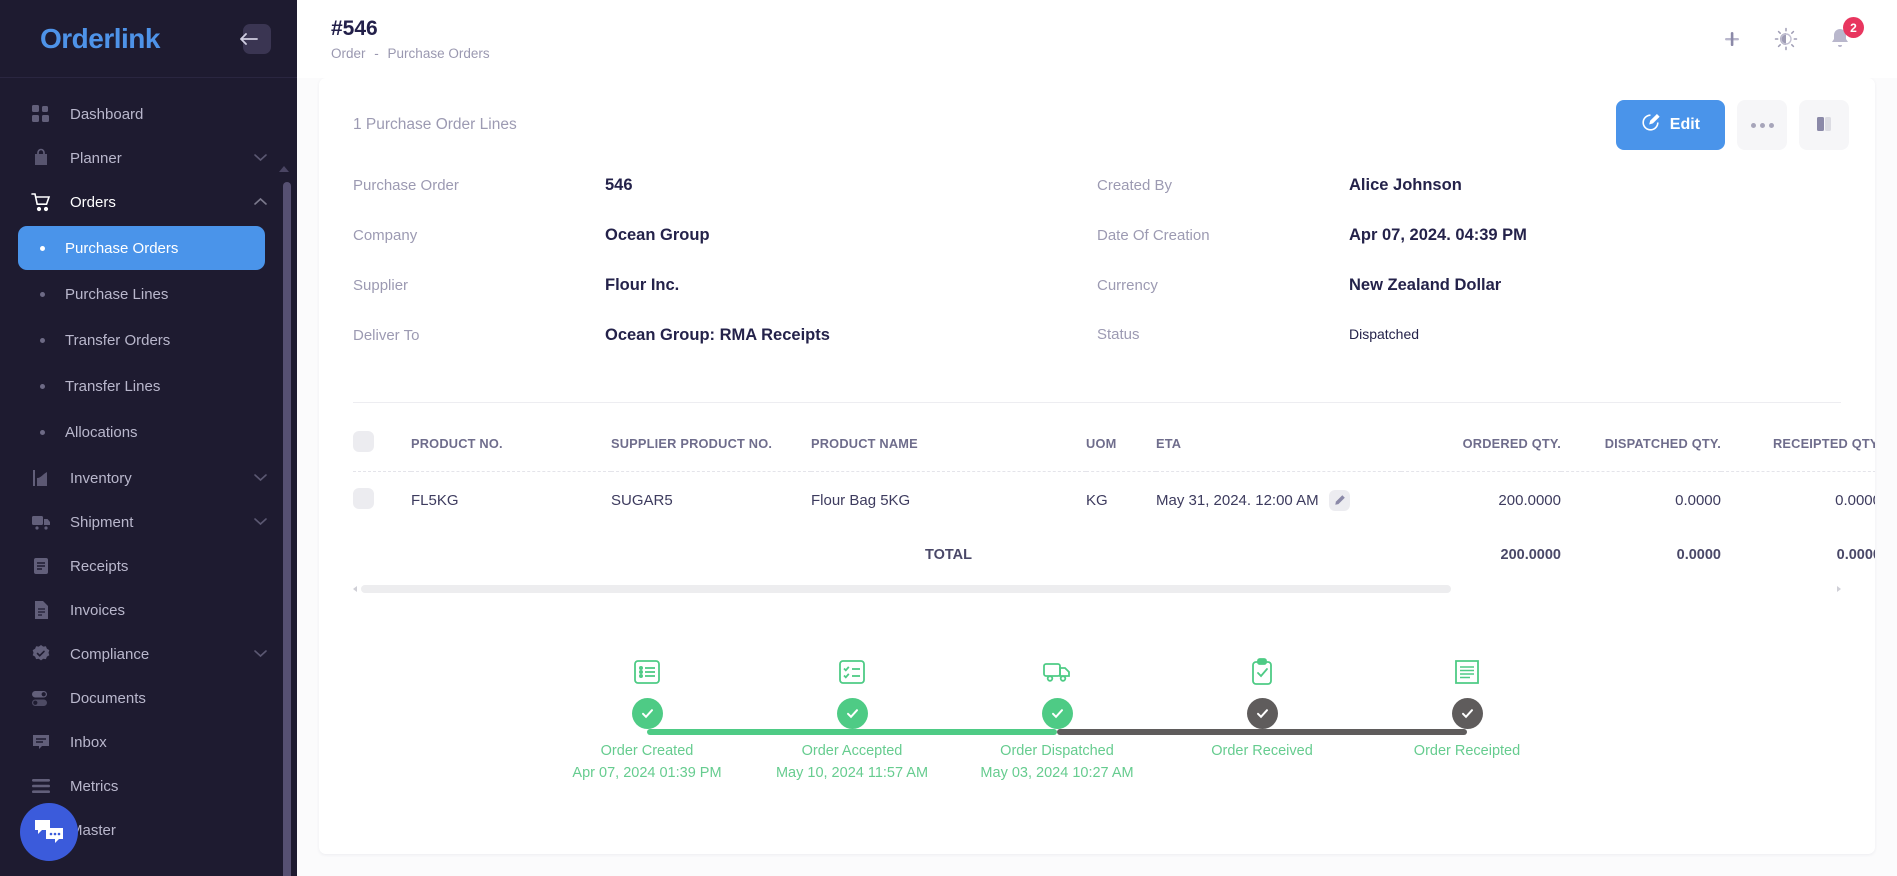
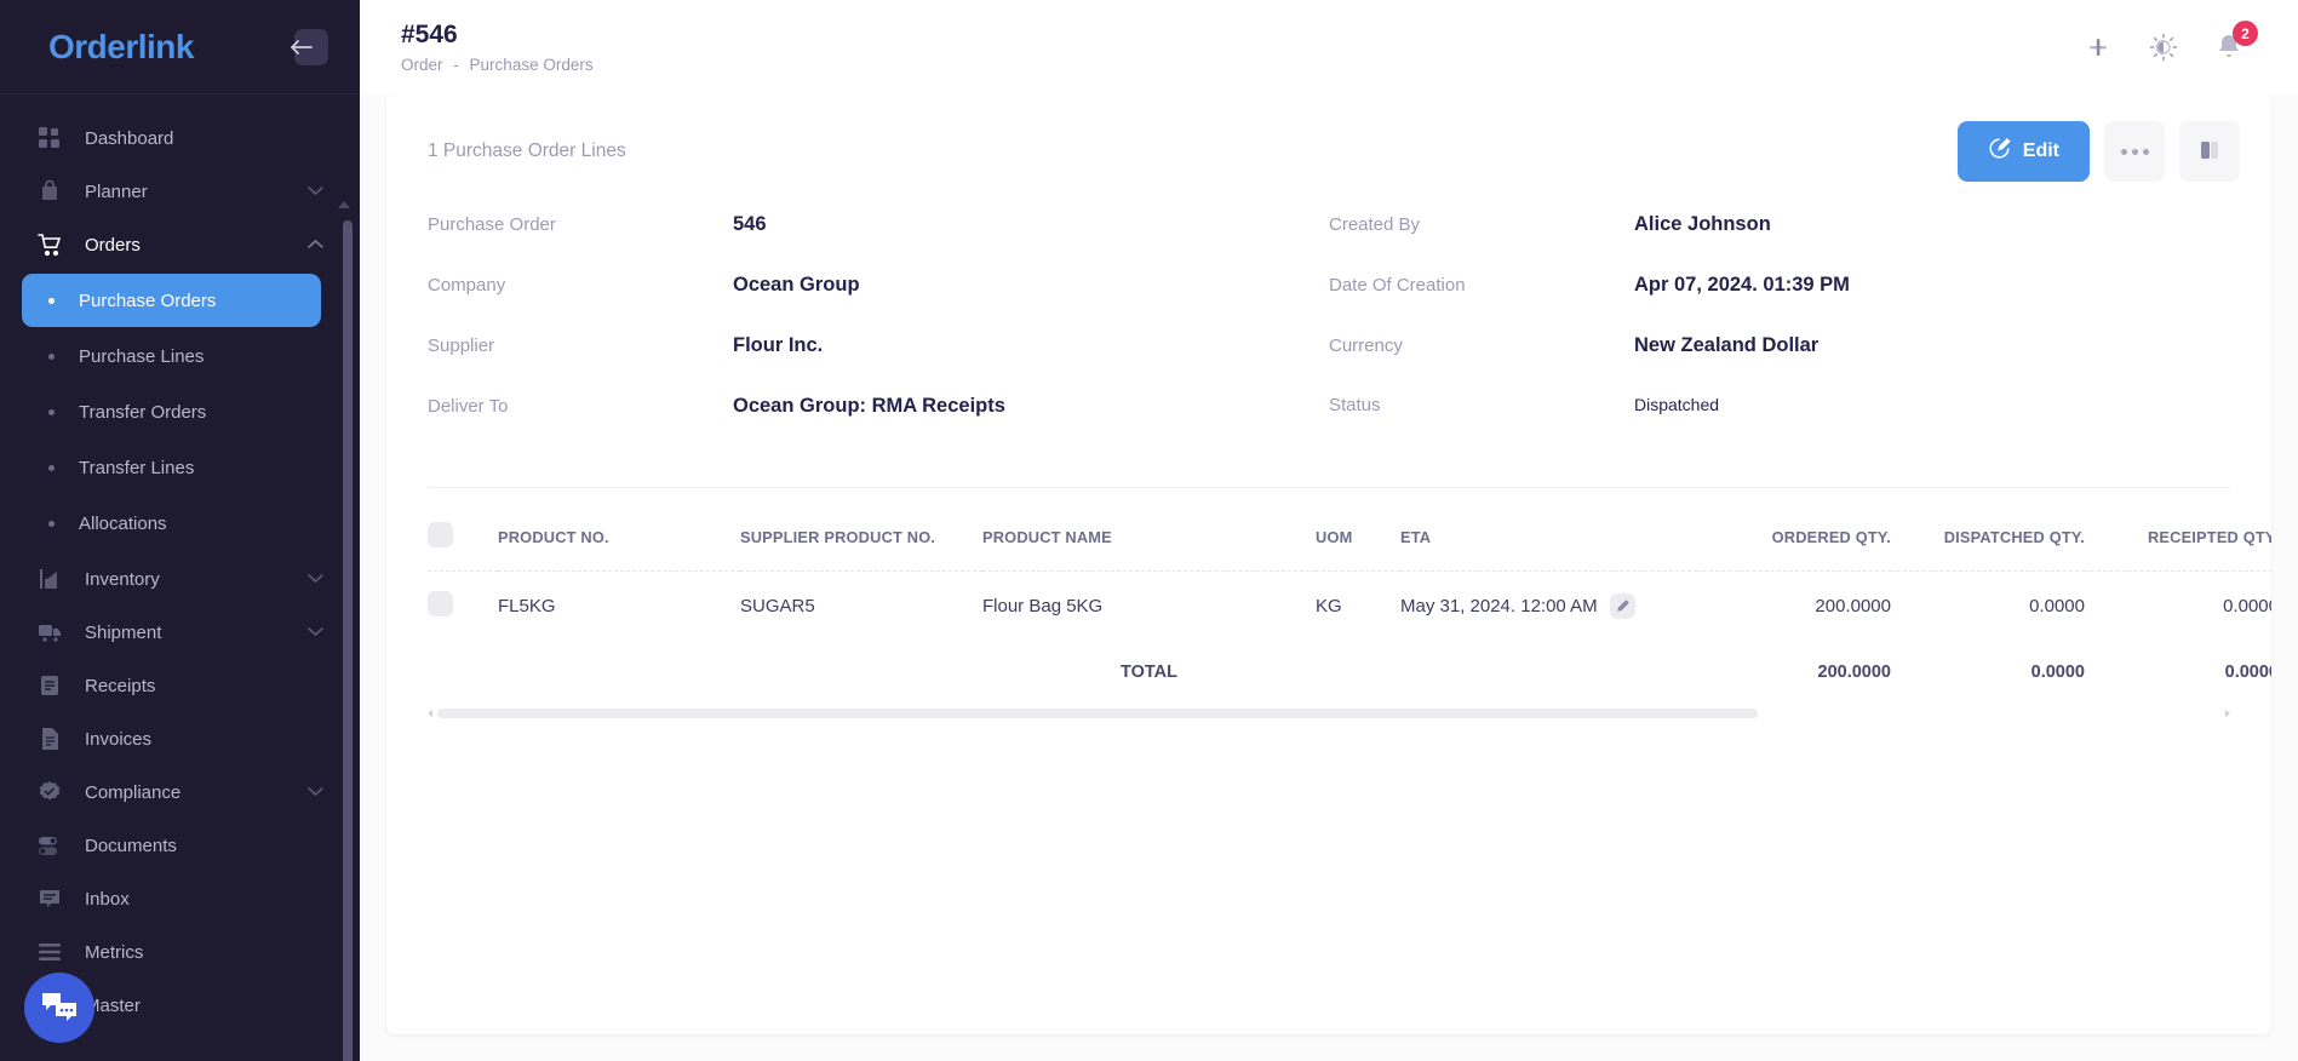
  Orderlink
  Dashboard
  Planner
  Orders
  Purchase Orders
  Purchase Lines
  Transfer Orders
  Transfer Lines
  Allocations
  Inventory
  Shipment
  Receipts
  Invoices
  Compliance
  Documents
  Inbox
  Metrics
  aster
  #546
  Order - Purchase Orders
  2
  1 Purchase Order Lines
  Edit
  Purchase Order
  546
  Company
  Ocean Group
  Supplier
  Flour Inc.
  Deliver To
  Ocean Group: RMA Receipts
  Created By
  Alice Johnson
  Date Of Creation
- Apr 07, 2024. 04:39 PM
+ Apr 07, 2024. 01:39 PM
  Currency
  New Zealand Dollar
  Status
  Dispatched
  	PRODUCT NO.	SUPPLIER PRODUCT NO.	PRODUCT NAME	UOM	ETA	ORDERED QTY.	DISPATCHED QTY.	RECEIPTED QTY
  	FL5KG	SUGAR5	Flour Bag 5KG	KG	May 31, 2024. 12:00 AM	200.0000	0.0000	0.000
  			TOTAL			200.0000	0.0000	0.000
- Order Created
- Apr 07, 2024 01:39 PM
- Order Accepted
- May 10, 2024 11:57 AM
- Order Dispatched
- May 03, 2024 10:27 AM
- Order Received
- Order Receipted
